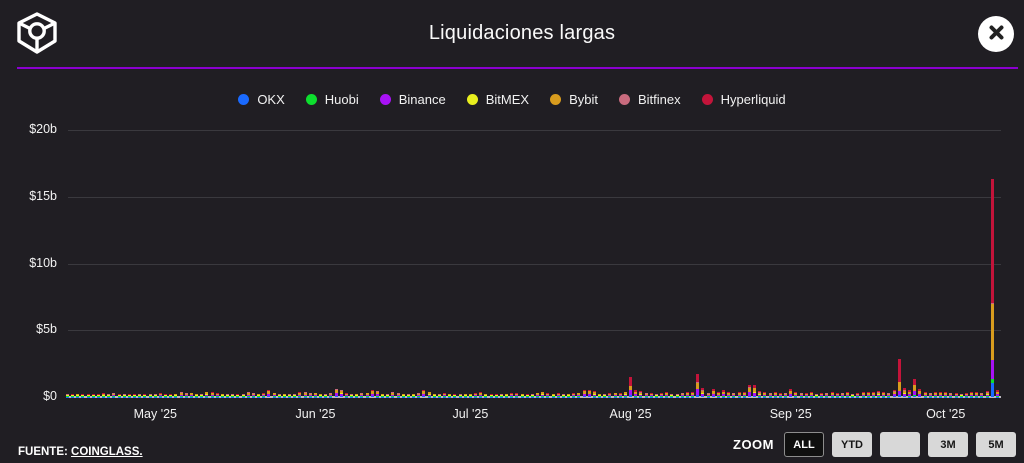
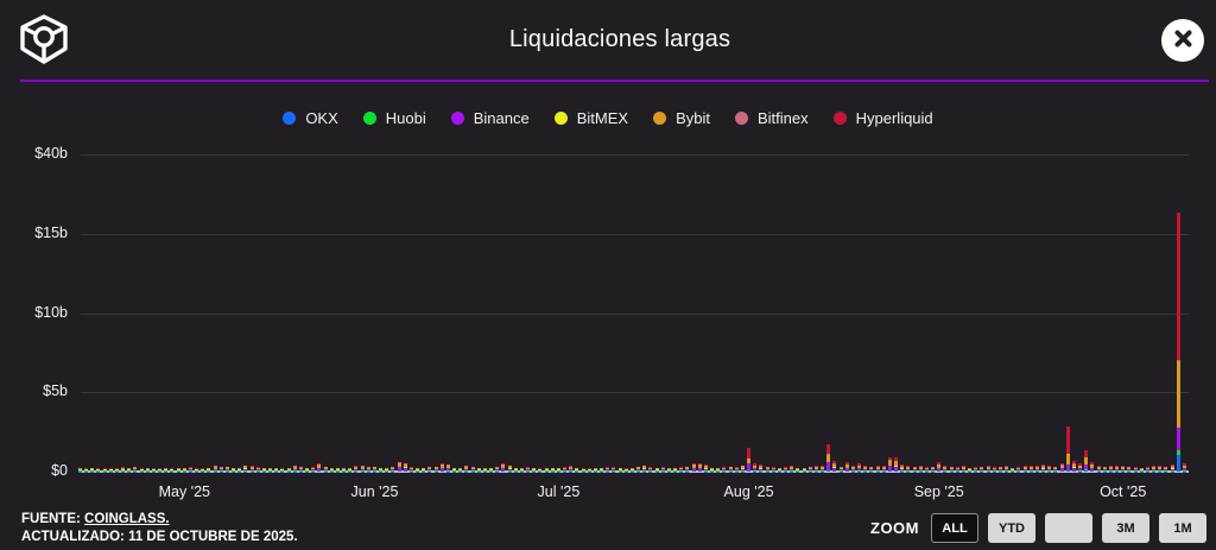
  Liquidaciones largas
  OKX
  Huobi
  Binance
  BitMEX
  Bybit
  Bitfinex
  Hyperliquid
  $0
  $5b
  $10b
  $15b
- $20b
+ $40b
  May '25
  Jun '25
  Jul '25
  Aug '25
  Sep '25
  Oct '25
  FUENTE: COINGLASS.
+ ACTUALIZADO: 11 DE OCTUBRE DE 2025.
  ZOOM
  ALL
  YTD
  3M
- 5M
+ 1M
